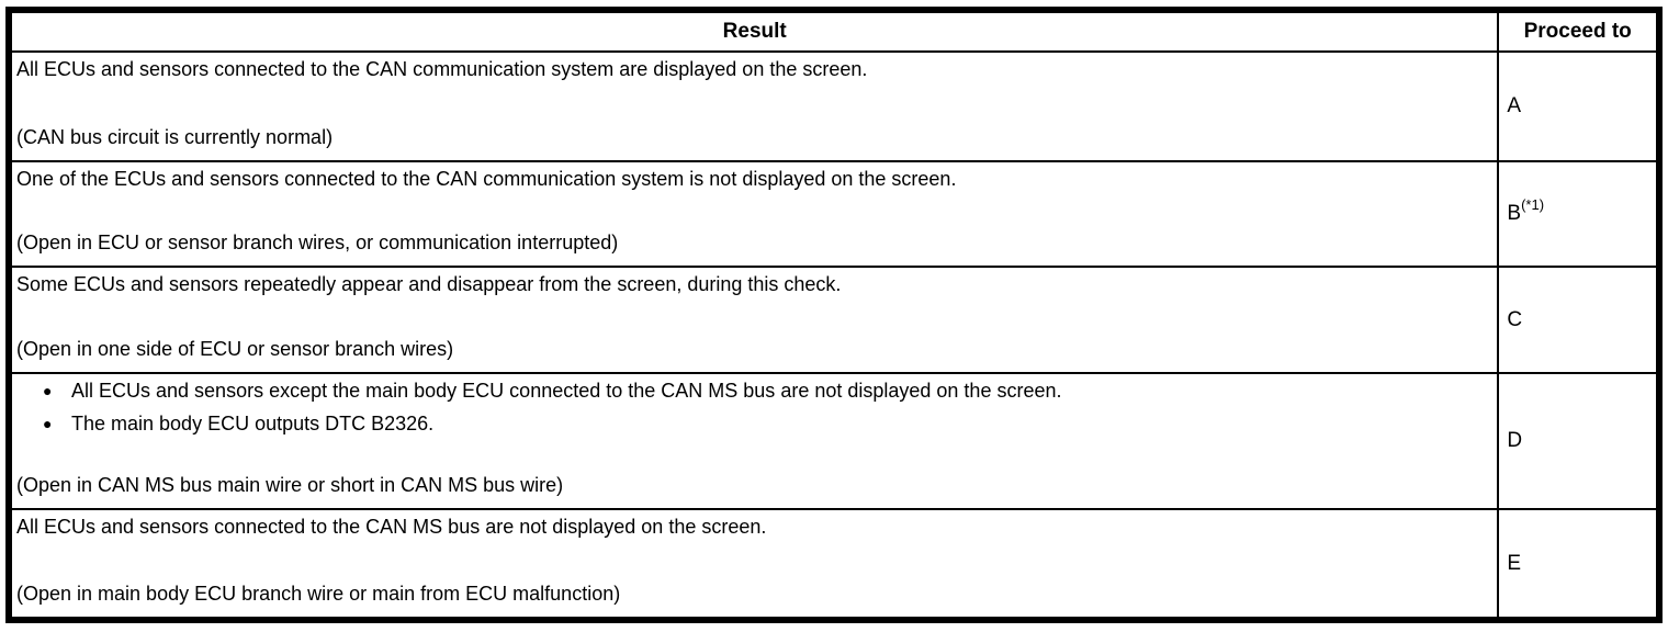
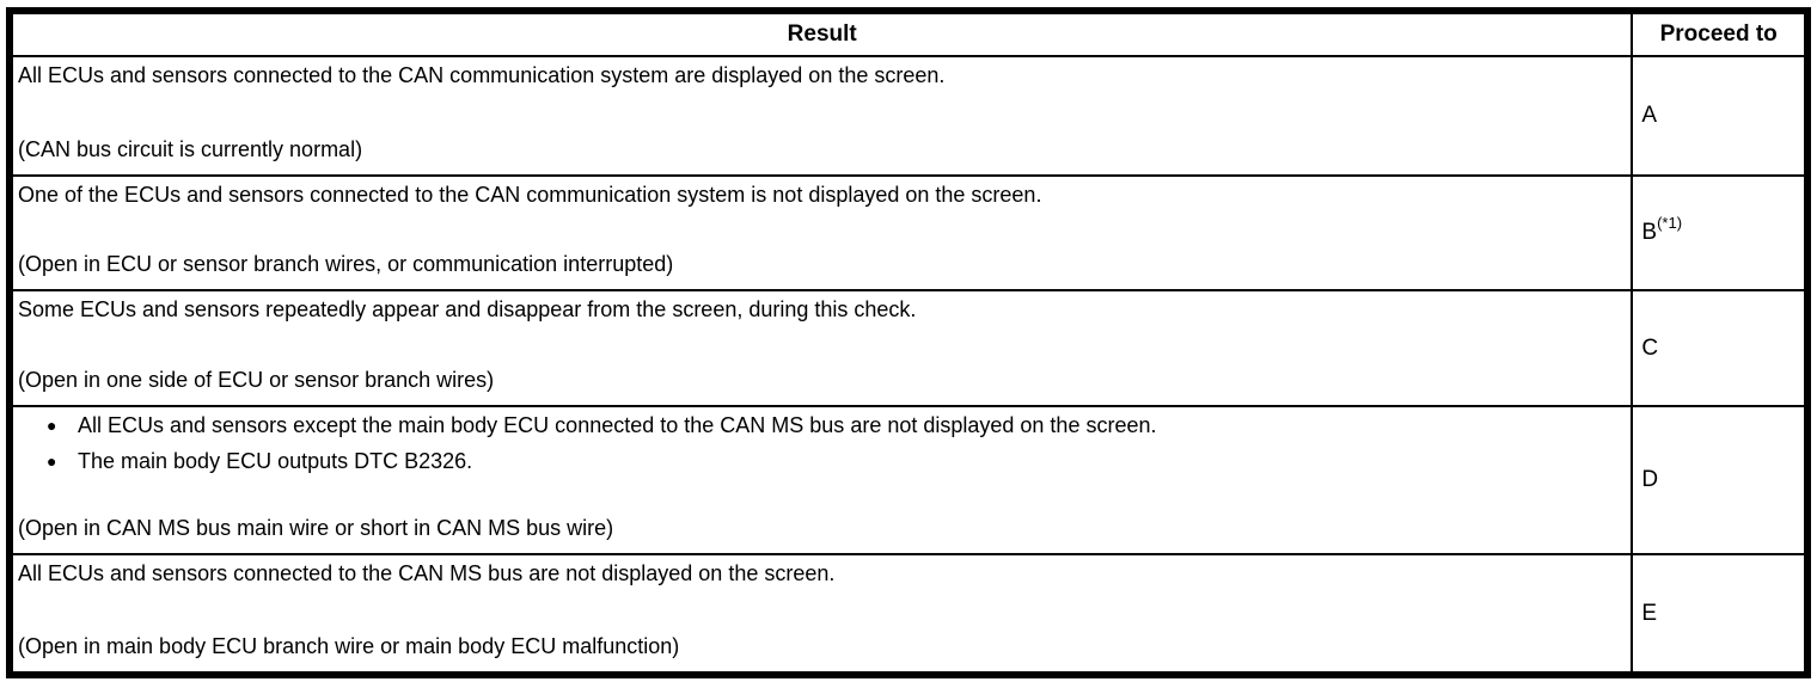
  Result	Proceed to
  All ECUs and sensors connected to the CAN communication system are displayed on the screen. (CAN bus circuit is currently normal)	A
  One of the ECUs and sensors connected to the CAN communication system is not displayed on the screen. (Open in ECU or sensor branch wires, or communication interrupted)	B(*1)
  Some ECUs and sensors repeatedly appear and disappear from the screen, during this check. (Open in one side of ECU or sensor branch wires)	C
  All ECUs and sensors except the main body ECU connected to the CAN MS bus are not displayed on the screen. The main body ECU outputs DTC B2326. (Open in CAN MS bus main wire or short in CAN MS bus wire)	D
- All ECUs and sensors connected to the CAN MS bus are not displayed on the screen. (Open in main body ECU branch wire or main from ECU malfunction)	E
+ All ECUs and sensors connected to the CAN MS bus are not displayed on the screen. (Open in main body ECU branch wire or main body ECU malfunction)	E
